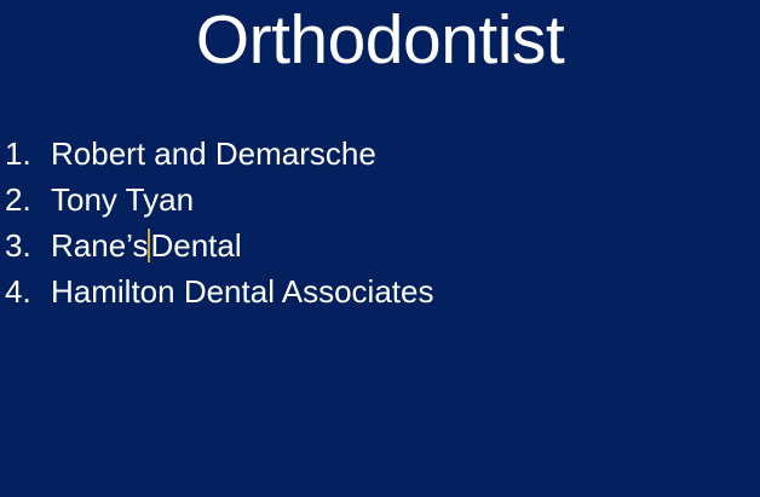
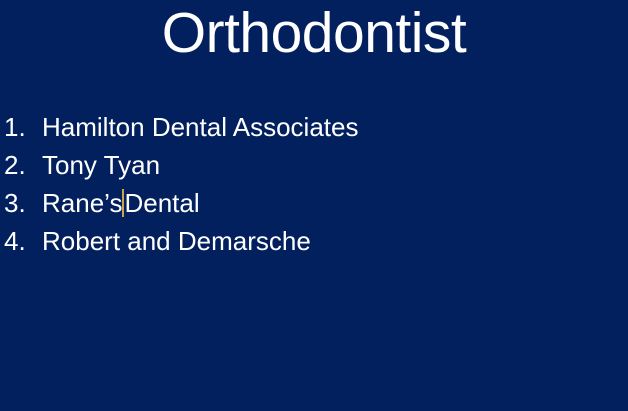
  Orthodontist
  1.
- Robert and Demarsche
+ Hamilton Dental Associates
  2.
  Tony Tyan
  3.
  Rane’sDental
  4.
- Hamilton Dental Associates
+ Robert and Demarsche
